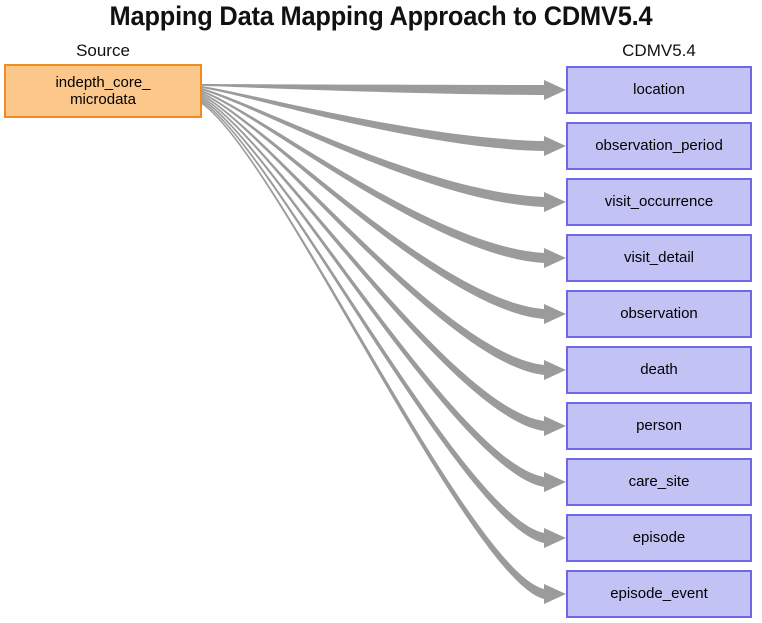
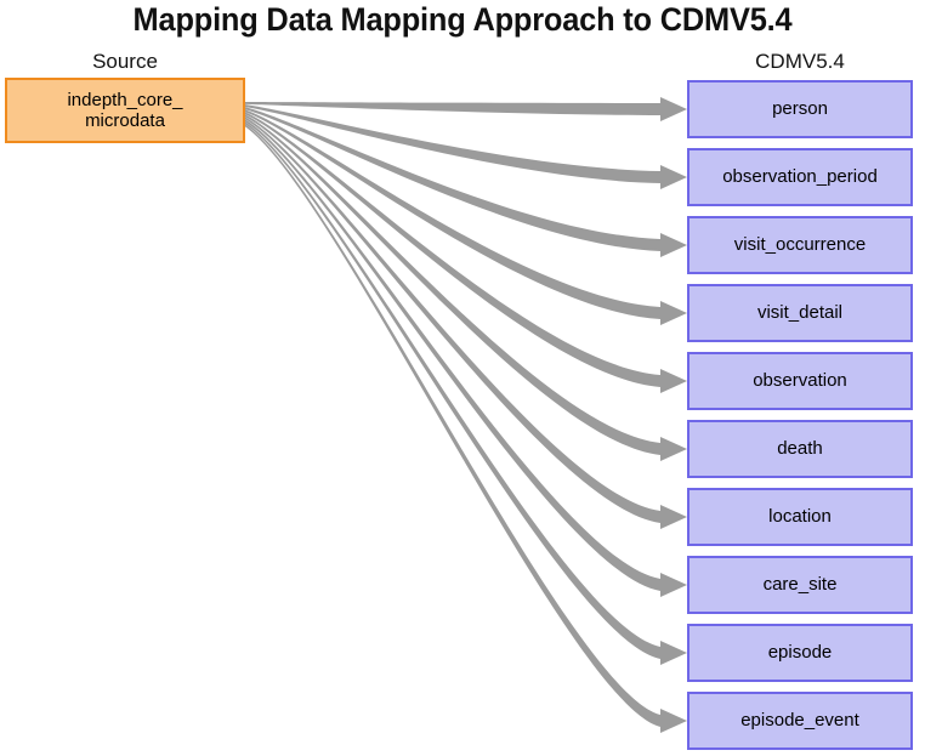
  Mapping Data Mapping Approach to CDMV5.4
  Source
  CDMV5.4
  indepth_core_
  microdata
- location
+ person
  observation_period
  visit_occurrence
  visit_detail
  observation
  death
- person
+ location
  care_site
  episode
  episode_event
